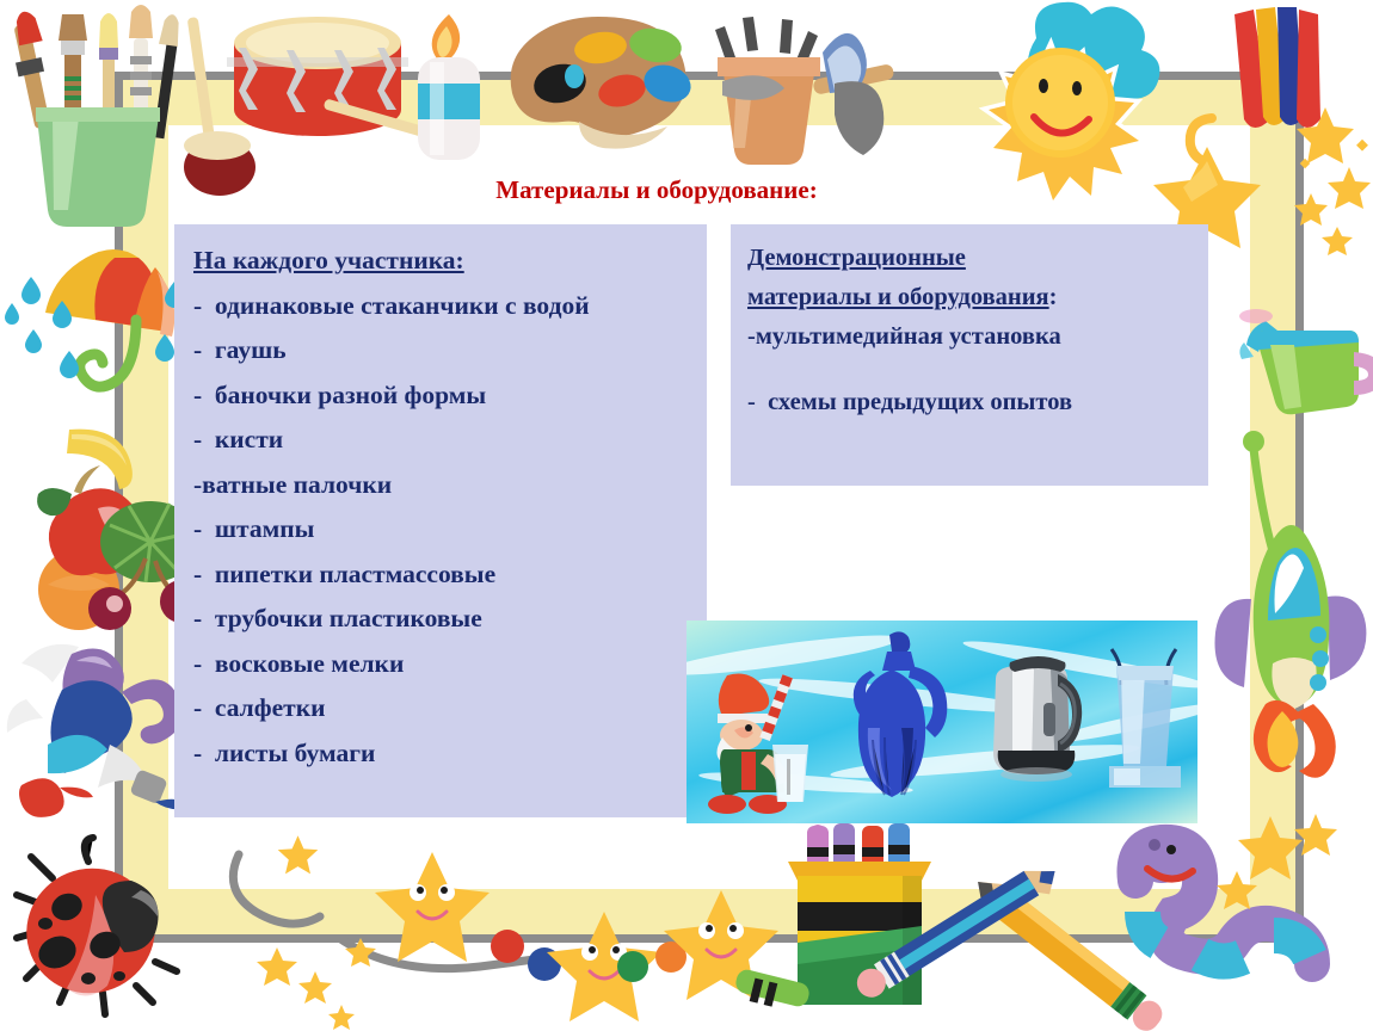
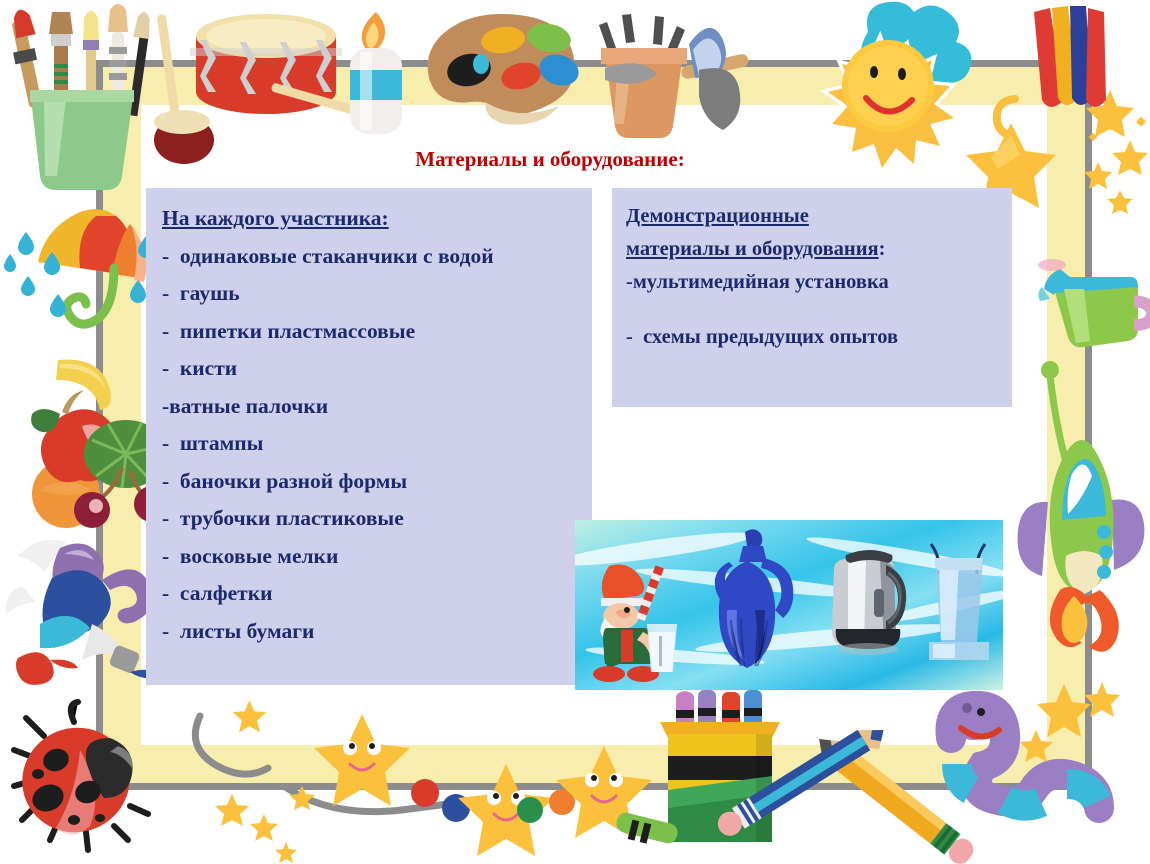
  Материалы и оборудование:
  На каждого участника:
  - одинаковые стаканчики с водой
  - гаушь
- - баночки разной формы
+ - пипетки пластмассовые
  - кисти
  -ватные палочки
  - штампы
- - пипетки пластмассовые
+ - баночки разной формы
  - трубочки пластиковые
  - восковые мелки
  - салфетки
  - листы бумаги
  Демонстрационные
  материалы и оборудования:
  -мультимедийная установка
  - схемы предыдущих опытов
